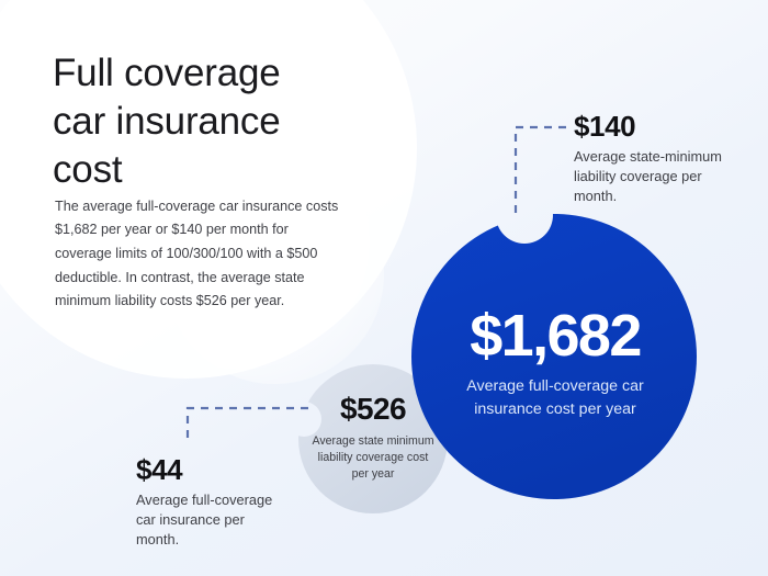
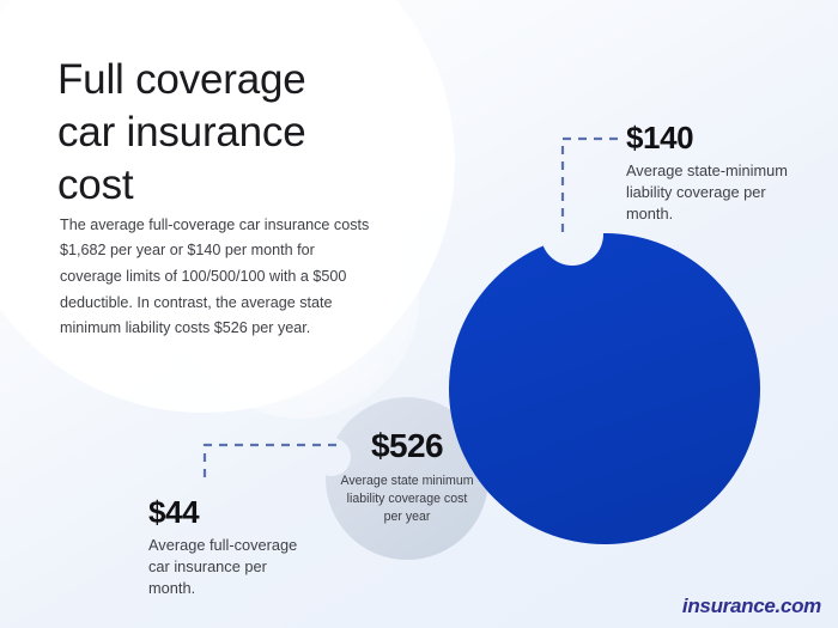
  Full coverage
  car insurance
  cost
- The average full-coverage car insurance costs $1,682 per year or $140 per month for coverage limits of 100/300/100 with a $500 deductible. In contrast, the average state minimum liability costs $526 per year.
+ The average full-coverage car insurance costs $1,682 per year or $140 per month for coverage limits of 100/500/100 with a $500 deductible. In contrast, the average state minimum liability costs $526 per year.
  $140
  Average state-minimum liability coverage per month.
  $44
  Average full-coverage car insurance per month.
- $1,682
- Average full-coverage car insurance cost per year
  $526
  Average state minimum liability coverage cost per year
+ insurance.com
